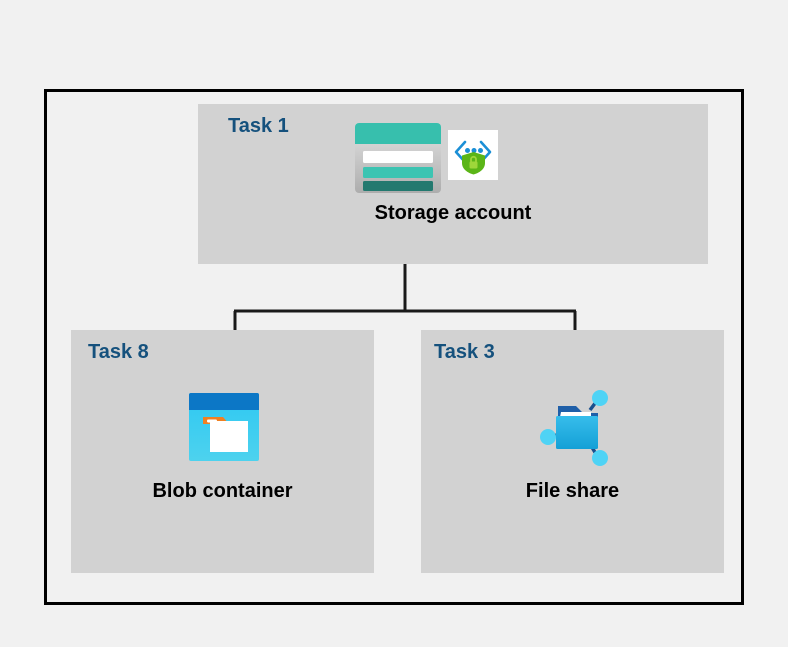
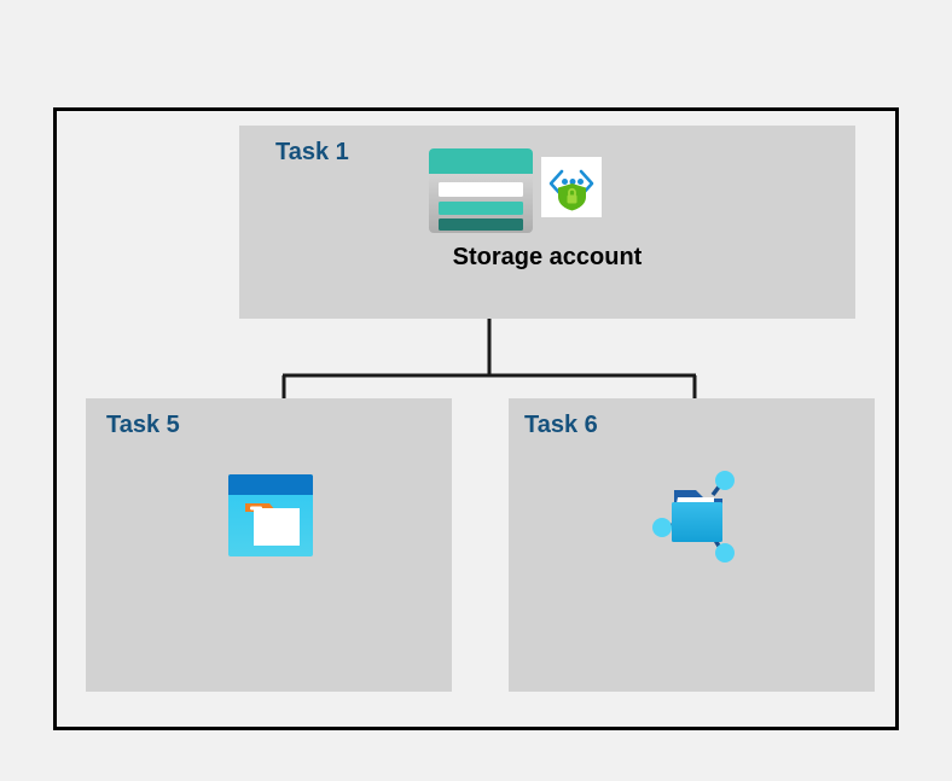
  Task 1
  Storage account
- Task 8
+ Task 5
- Blob container
- Task 3
+ Task 6
- File share
